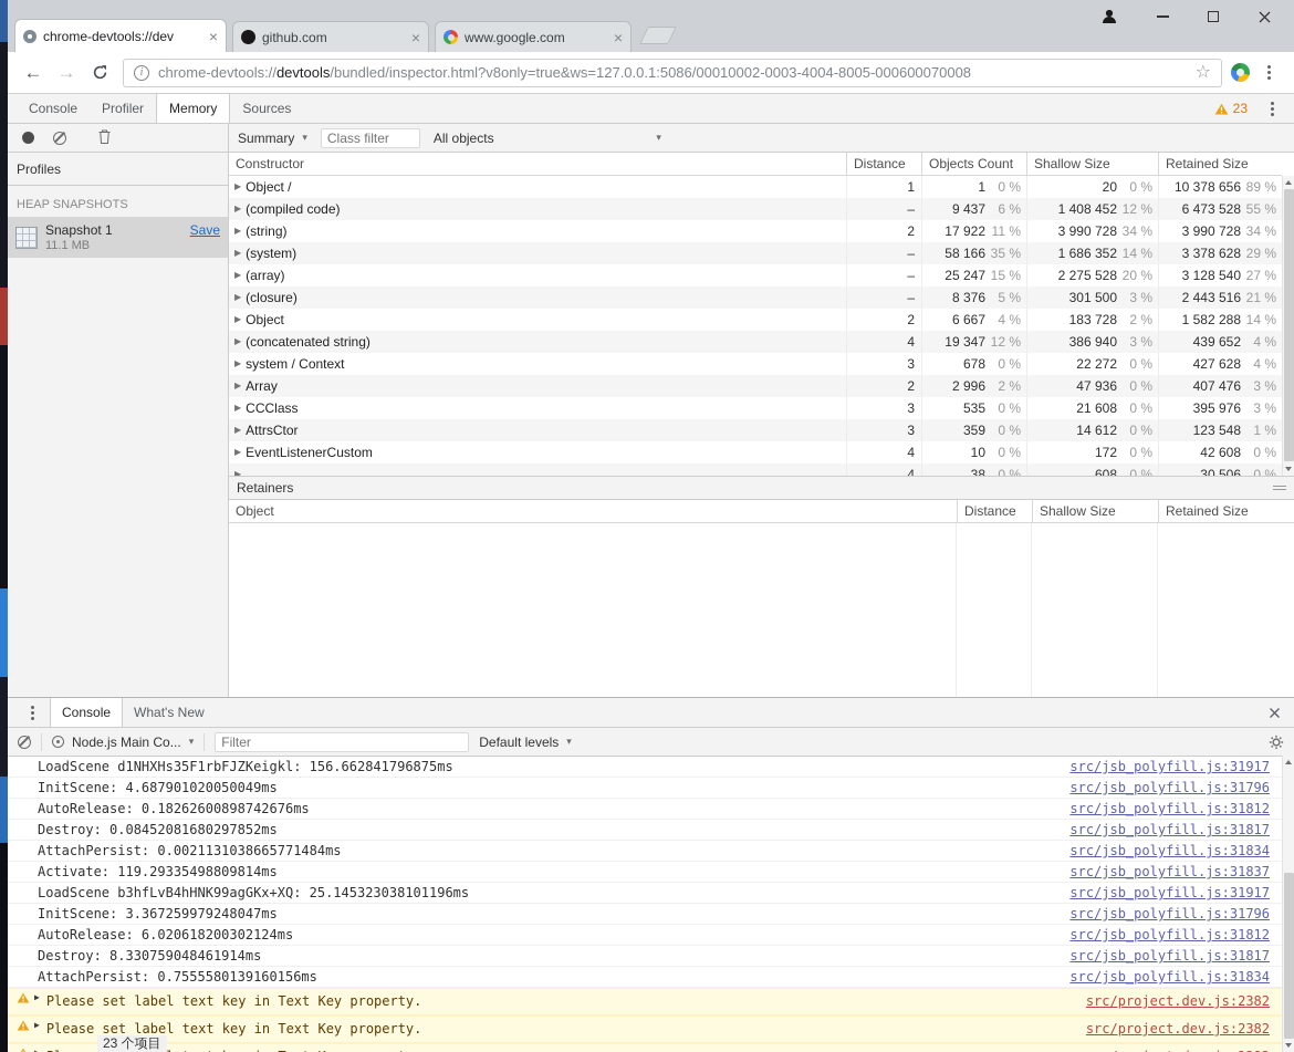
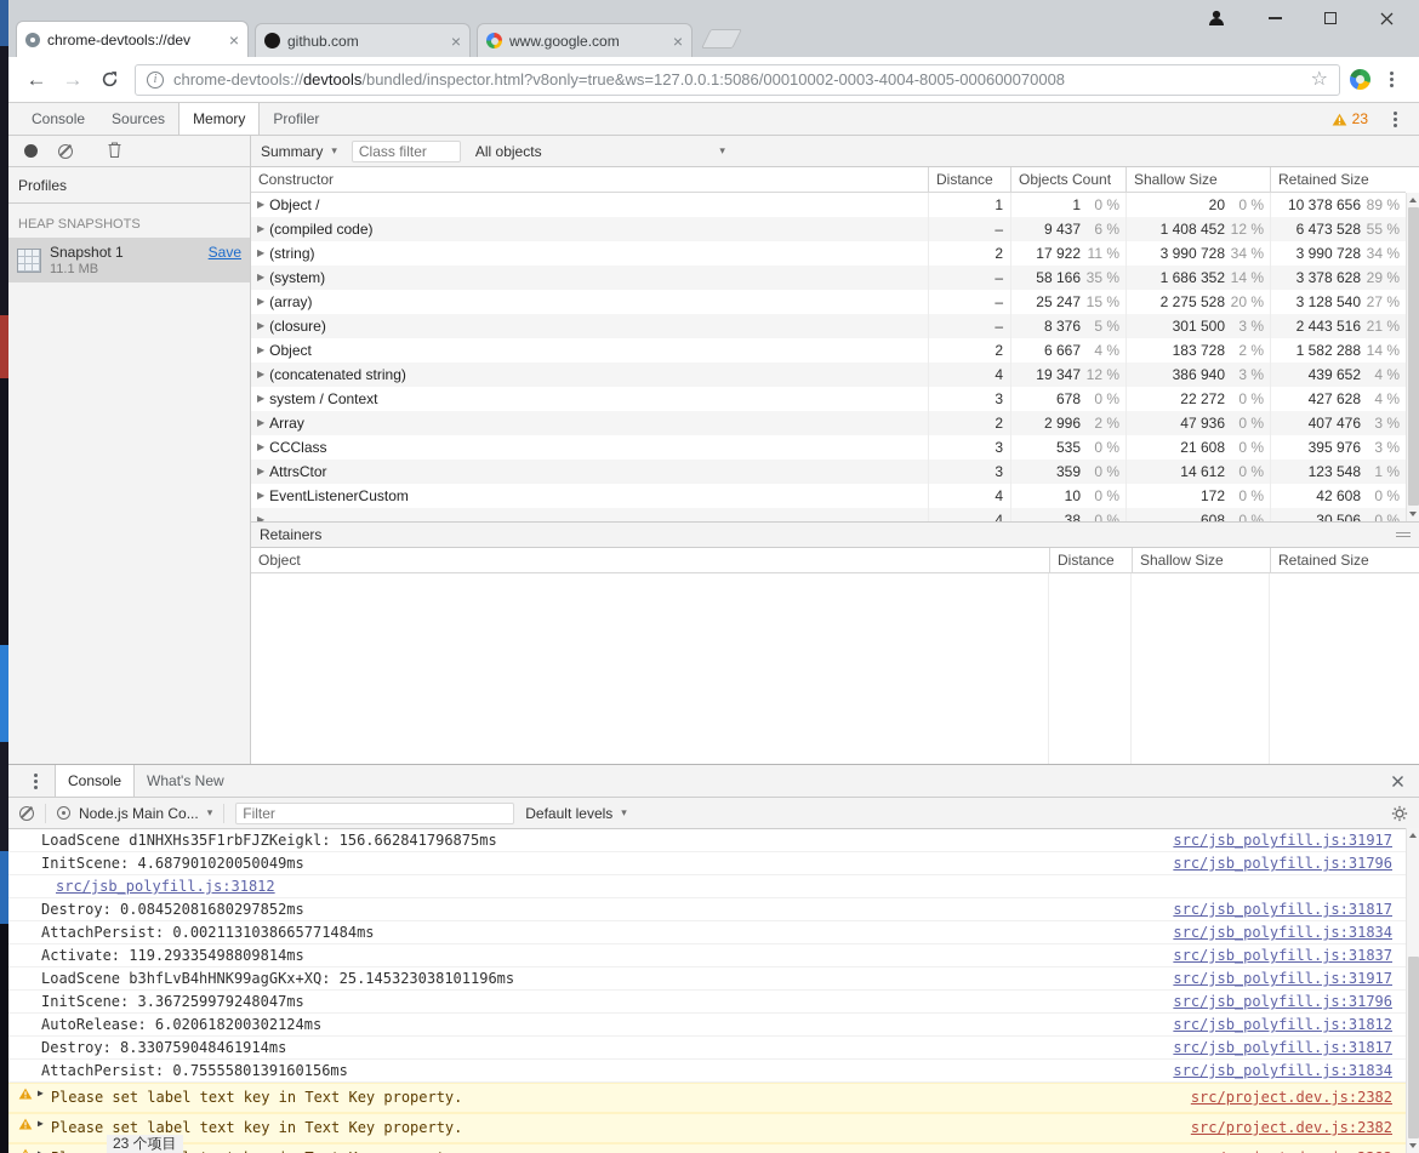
  chrome-devtools://dev
  github.com
  www.google.com
  chrome-devtools://devtools/bundled/inspector.html?v8only=true&ws=127.0.0.1:5086/00010002-0003-4004-8005-000600070008
  Console
- Profiler
+ Sources
  Memory
- Sources
+ Profiler
  23
  Profiles
  HEAP SNAPSHOTS
  Snapshot 1
  Save
  11.1 MB
  Summary
  Class filter
  All objects
  Constructor
  Distance
  Objects Count
  Shallow Size
  Retained Size
  Object /
  1
  1
  0 %
  20
  0 %
  10 378 656
  89 %
  (compiled code)
  –
  9 437
  6 %
  1 408 452
  12 %
  6 473 528
  55 %
  (string)
  2
  17 922
  11 %
  3 990 728
  34 %
  3 990 728
  34 %
  (system)
  –
  58 166
  35 %
  1 686 352
  14 %
  3 378 628
  29 %
  (array)
  –
  25 247
  15 %
  2 275 528
  20 %
  3 128 540
  27 %
  (closure)
  –
  8 376
  5 %
  301 500
  3 %
  2 443 516
  21 %
  Object
  2
  6 667
  4 %
  183 728
  2 %
  1 582 288
  14 %
  (concatenated string)
  4
  19 347
  12 %
  386 940
  3 %
  439 652
  4 %
  system / Context
  3
  678
  0 %
  22 272
  0 %
  427 628
  4 %
  Array
  2
  2 996
  2 %
  47 936
  0 %
  407 476
  3 %
  CCClass
  3
  535
  0 %
  21 608
  0 %
  395 976
  3 %
  AttrsCtor
  3
  359
  0 %
  14 612
  0 %
  123 548
  1 %
  EventListenerCustom
  4
  10
  0 %
  172
  0 %
  42 608
  0 %
  4
  38
  0 %
  608
  0 %
  30 506
  0 %
  Retainers
  Object
  Distance
  Shallow Size
  Retained Size
  Console
  What's New
  Node.js Main Co...
  Filter
  Default levels
  LoadScene d1NHXHs35F1rbFJZKeigkl: 156.662841796875ms
  src/jsb_polyfill.js:31917
  InitScene: 4.687901020050049ms
  src/jsb_polyfill.js:31796
- AutoRelease: 0.18262600898742676ms
  src/jsb_polyfill.js:31812
  Destroy: 0.08452081680297852ms
  src/jsb_polyfill.js:31817
  AttachPersist: 0.0021131038665771484ms
  src/jsb_polyfill.js:31834
  Activate: 119.29335498809814ms
  src/jsb_polyfill.js:31837
  LoadScene b3hfLvB4hHNK99agGKx+XQ: 25.145323038101196ms
  src/jsb_polyfill.js:31917
  InitScene: 3.367259979248047ms
  src/jsb_polyfill.js:31796
  AutoRelease: 6.020618200302124ms
  src/jsb_polyfill.js:31812
  Destroy: 8.330759048461914ms
  src/jsb_polyfill.js:31817
  AttachPersist: 0.7555580139160156ms
  src/jsb_polyfill.js:31834
  Please set label text key in Text Key property.
  src/project.dev.js:2382
  Please set label text key in Text Key property.
  src/project.dev.js:2382
  23 个项目
